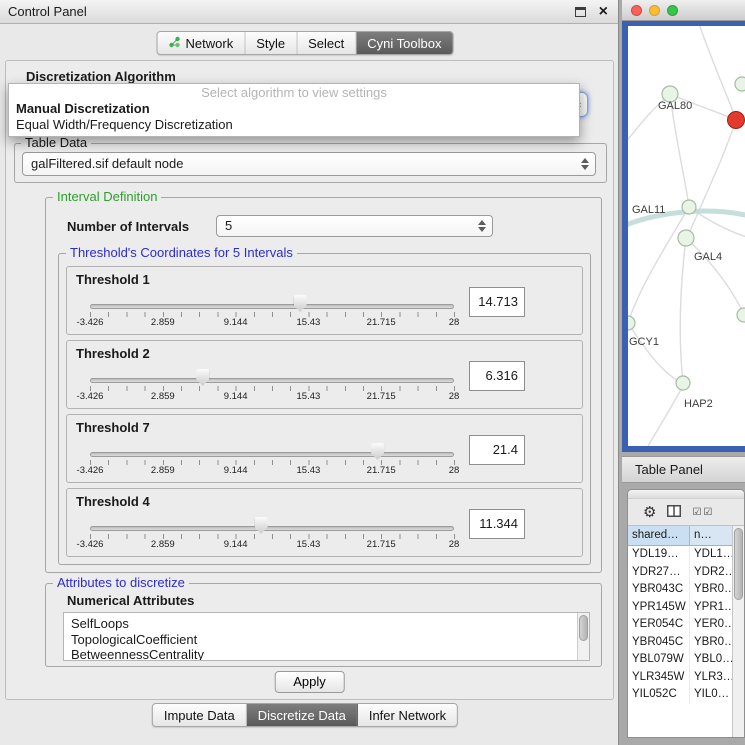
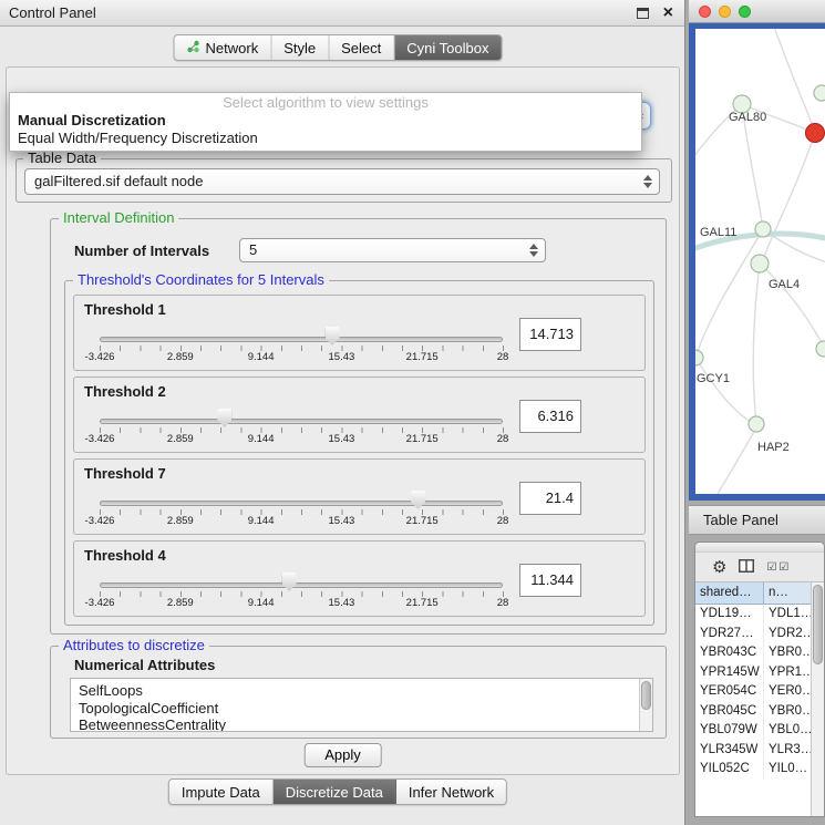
  Control Panel
  ×
  Network
  Style
  Select
  Cyni Toolbox
- Discretization Algorithm
  Select algorithm to view settings
  Manual Discretization
  Equal Width/Frequency Discretization
  Table Data
  galFiltered.sif default node
  Interval Definition
  Number of Intervals
  5
  Threshold's Coordinates for 5 Intervals
  Threshold 1
  -3.426
  2.859
  9.144
  15.43
  21.715
  28
  14.713
  Threshold 2
  -3.426
  2.859
  9.144
  15.43
  21.715
  28
  6.316
  Threshold 7
  -3.426
  2.859
  9.144
  15.43
  21.715
  28
  21.4
  Threshold 4
  -3.426
  2.859
  9.144
  15.43
  21.715
  28
  11.344
  Attributes to discretize
  Numerical Attributes
  SelfLoops
  TopologicalCoefficient
  BetweennessCentrality
  Apply
  Impute Data
  Discretize Data
  Infer Network
  GAL80
  GAL11
  GAL4
  GCY1
  HAP2
  Table Panel
  ⚙
  ☑☑
  shared…
  n…
  YDL19…
  YDL1…
  YDR27…
  YDR2…
  YBR043C
  YBR0…
  YPR145W
  YPR1…
  YER054C
  YER0…
  YBR045C
  YBR0…
  YBL079W
  YBL0…
  YLR345W
  YLR3…
  YIL052C
  YIL0…
